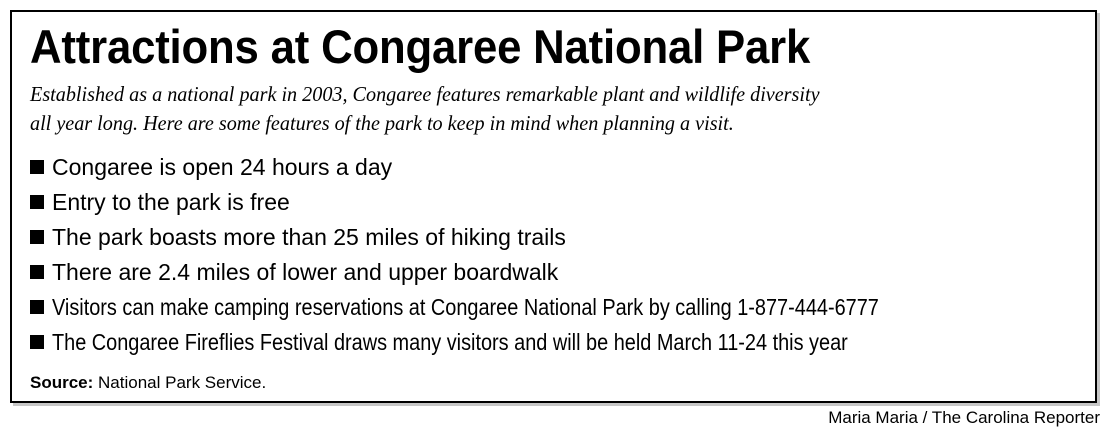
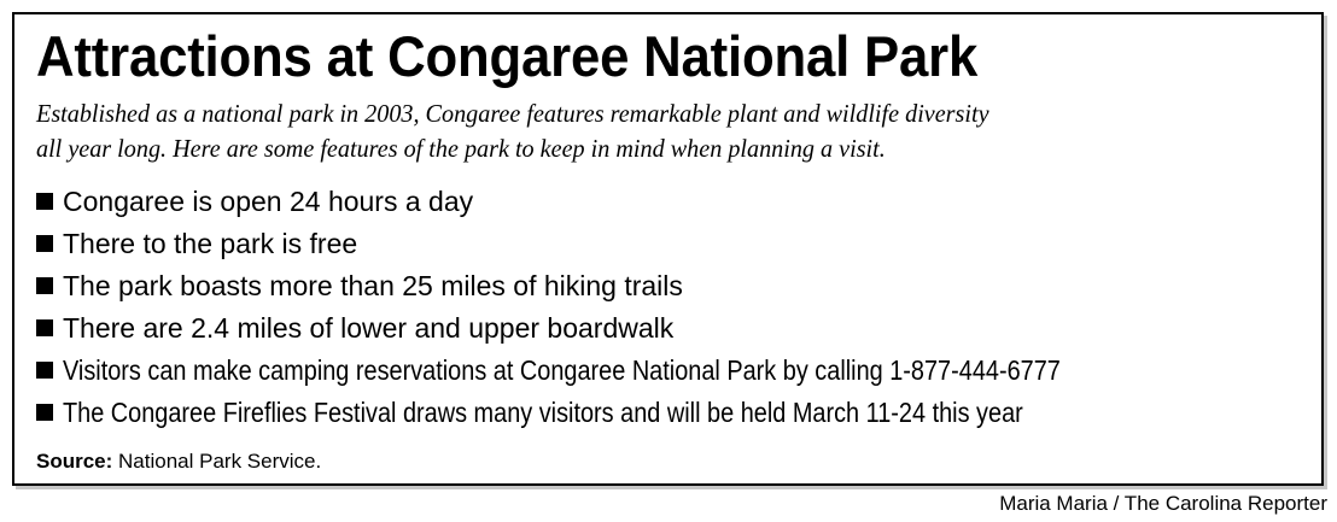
  Attractions at Congaree National Park
  Established as a national park in 2003, Congaree features remarkable plant and wildlife diversity
  all year long. Here are some features of the park to keep in mind when planning a visit.
  Congaree is open 24 hours a day
- Entry to the park is free
+ There to the park is free
  The park boasts more than 25 miles of hiking trails
  There are 2.4 miles of lower and upper boardwalk
  Visitors can make camping reservations at Congaree National Park by calling 1-877-444-6777
  The Congaree Fireflies Festival draws many visitors and will be held March 11-24 this year
  Source: National Park Service.
  Maria Maria / The Carolina Reporter
